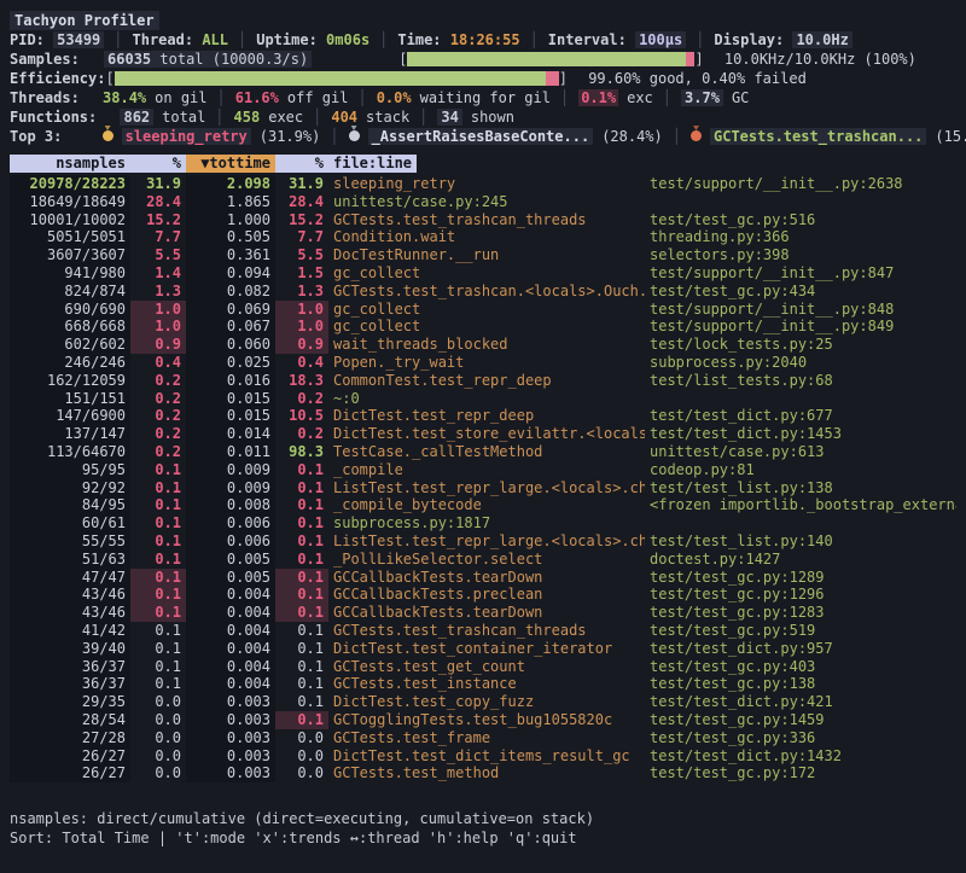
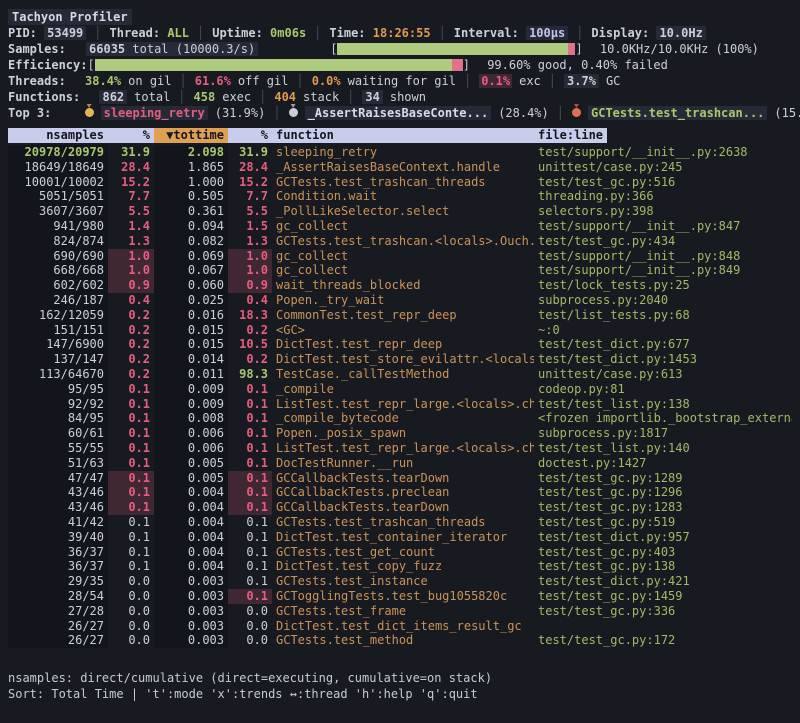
  Tachyon Profiler
  PID: 53499 │ Thread: ALL │ Uptime: 0m06s │ Time: 18:26:55 │ Interval: 100μs │ Display: 10.0Hz
  Samples: 66035 total (10000.3/s) [ ] 10.0KHz/10.0KHz (100%)
  Efficiency:[ ] 99.60% good, 0.40% failed
  Threads: 38.4% on gil │ 61.6% off gil │ 0.0% waiting for gil │ 0.1% exc │ 3.7% GC
  Functions: 862 total │ 458 exec │ 404 stack │ 34 shown
  Top 3: sleeping_retry (31.9%) │ _AssertRaisesBaseConte... (28.4%) │ GCTests.test_trashcan... (15
  nsamples
  %
  ▼tottime
  %
+ function
  file:line
- 20978/28223
+ 20978/20979
  31.9
  2.098
  31.9
  sleeping_retry
  test/support/__init__.py:2638
  18649/18649
  28.4
  1.865
  28.4
+ _AssertRaisesBaseContext.handle
  unittest/case.py:245
  10001/10002
  15.2
  1.000
  15.2
  GCTests.test_trashcan_threads
  test/test_gc.py:516
  5051/5051
  7.7
  0.505
  7.7
  Condition.wait
  threading.py:366
  3607/3607
  5.5
  0.361
  5.5
- DocTestRunner.__run
+ _PollLikeSelector.select
  selectors.py:398
  941/980
  1.4
  0.094
  1.5
  gc_collect
  test/support/__init__.py:847
  824/874
  1.3
  0.082
  1.3
  GCTests.test_trashcan.<locals>.Ouch.
  test/test_gc.py:434
  690/690
  1.0
  0.069
  1.0
  gc_collect
  test/support/__init__.py:848
  668/668
  1.0
  0.067
  1.0
  gc_collect
  test/support/__init__.py:849
  602/602
  0.9
  0.060
  0.9
  wait_threads_blocked
  test/lock_tests.py:25
- 246/246
+ 246/187
  0.4
  0.025
  0.4
  Popen._try_wait
  subprocess.py:2040
  162/12059
  0.2
  0.016
  18.3
  CommonTest.test_repr_deep
  test/list_tests.py:68
  151/151
  0.2
  0.015
  0.2
+ <GC>
  ~:0
  147/6900
  0.2
  0.015
  10.5
  DictTest.test_repr_deep
  test/test_dict.py:677
  137/147
  0.2
  0.014
  0.2
  DictTest.test_store_evilattr.<locals
  test/test_dict.py:1453
  113/64670
  0.2
  0.011
  98.3
  TestCase._callTestMethod
  unittest/case.py:613
  95/95
  0.1
  0.009
  0.1
  _compile
  codeop.py:81
  92/92
  0.1
  0.009
  0.1
  ListTest.test_repr_large.<locals>.ch
  test/test_list.py:138
  84/95
  0.1
  0.008
  0.1
  _compile_bytecode
  <frozen importlib._bootstrap_extern
  60/61
  0.1
  0.006
  0.1
+ Popen._posix_spawn
  subprocess.py:1817
  55/55
  0.1
  0.006
  0.1
  ListTest.test_repr_large.<locals>.ch
  test/test_list.py:140
  51/63
  0.1
  0.005
  0.1
- _PollLikeSelector.select
+ DocTestRunner.__run
  doctest.py:1427
  47/47
  0.1
  0.005
  0.1
  GCCallbackTests.tearDown
  test/test_gc.py:1289
  43/46
  0.1
  0.004
  0.1
  GCCallbackTests.preclean
  test/test_gc.py:1296
  43/46
  0.1
  0.004
  0.1
  GCCallbackTests.tearDown
  test/test_gc.py:1283
  41/42
  0.1
  0.004
  0.1
  GCTests.test_trashcan_threads
  test/test_gc.py:519
  39/40
  0.1
  0.004
  0.1
  DictTest.test_container_iterator
  test/test_dict.py:957
  36/37
  0.1
  0.004
  0.1
  GCTests.test_get_count
  test/test_gc.py:403
  36/37
  0.1
  0.004
  0.1
- GCTests.test_instance
+ DictTest.test_copy_fuzz
  test/test_gc.py:138
  29/35
  0.0
  0.003
  0.1
- DictTest.test_copy_fuzz
+ GCTests.test_instance
  test/test_dict.py:421
  28/54
  0.0
  0.003
  0.1
  GCTogglingTests.test_bug1055820c
  test/test_gc.py:1459
  27/28
  0.0
  0.003
  0.0
  GCTests.test_frame
  test/test_gc.py:336
  26/27
  0.0
  0.003
  0.0
  DictTest.test_dict_items_result_gc
- test/test_dict.py:1432
  26/27
  0.0
  0.003
  0.0
  GCTests.test_method
  test/test_gc.py:172
  nsamples: direct/cumulative (direct=executing, cumulative=on stack)
  Sort: Total Time | 't':mode 'x':trends ↔:thread 'h':help 'q':quit
